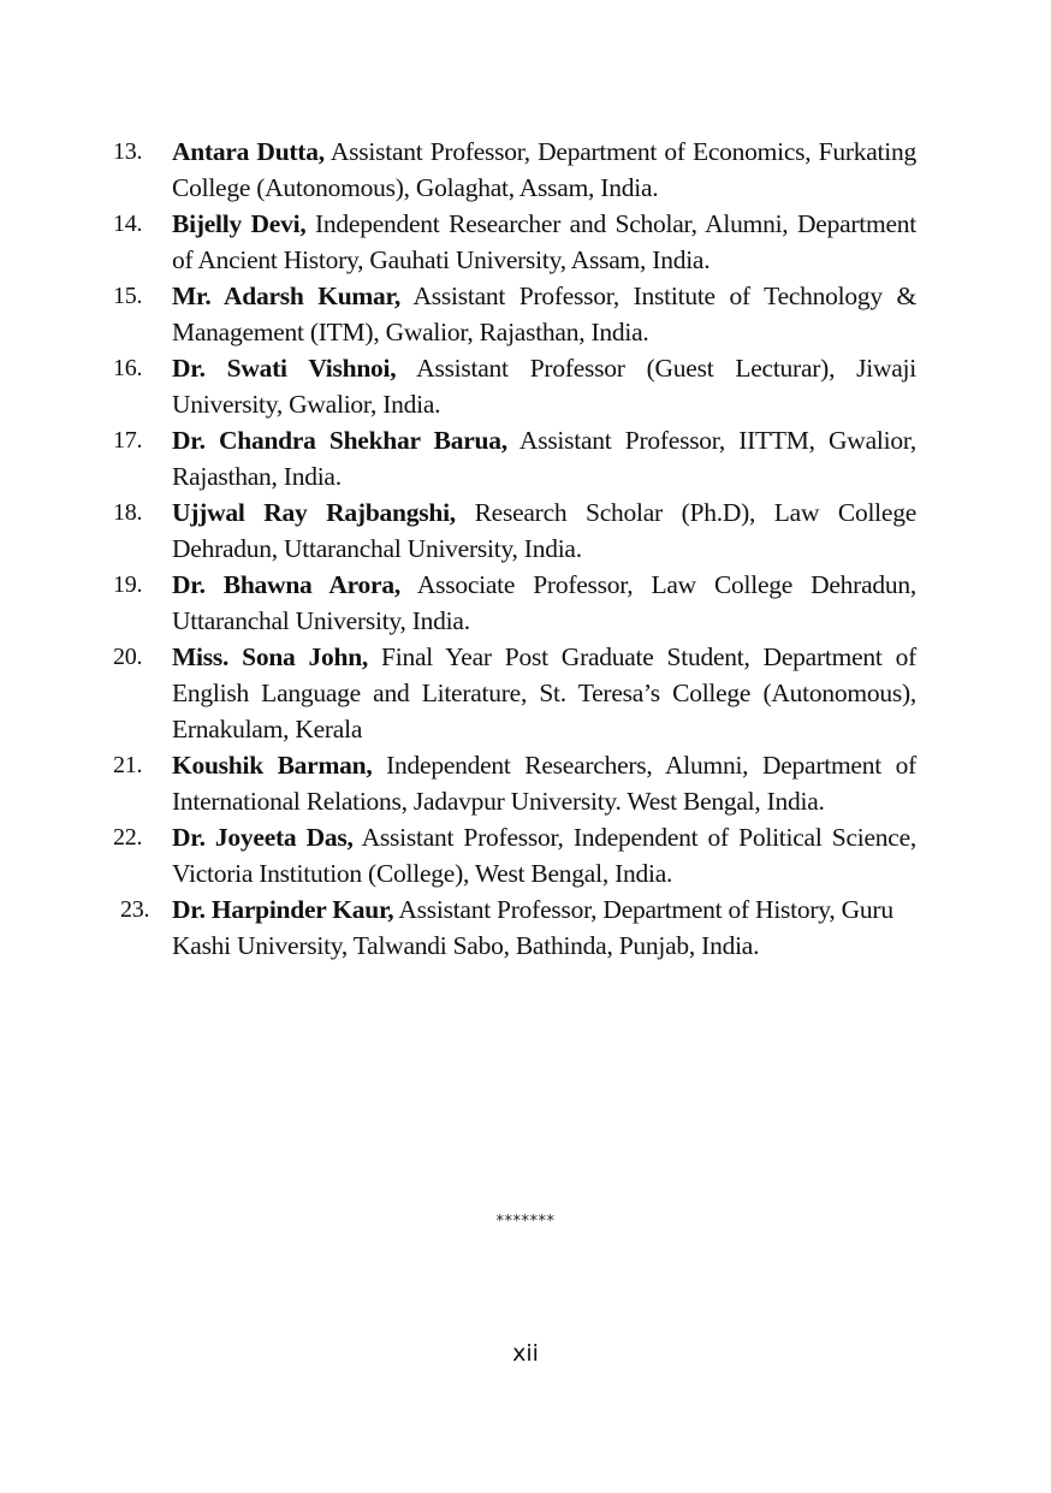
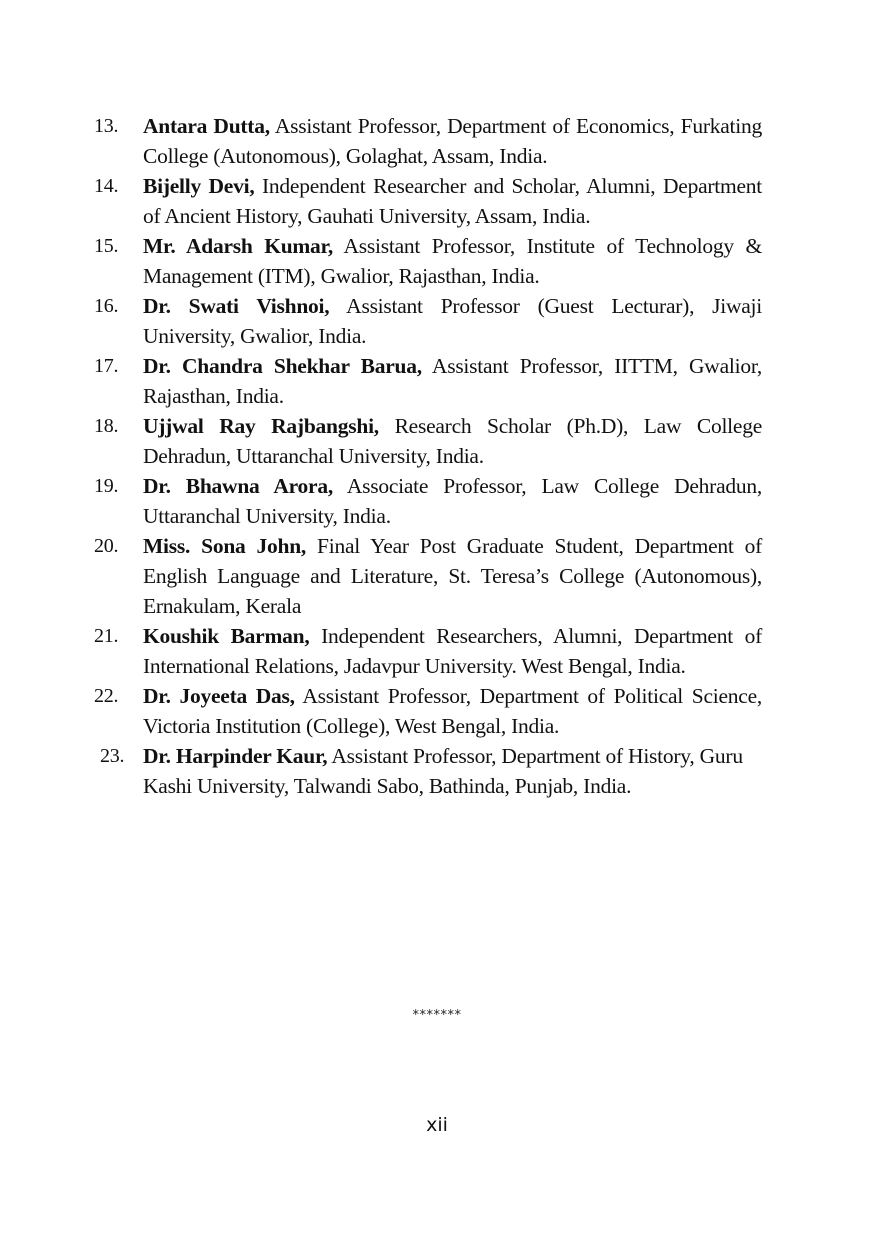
  13.
  Antara Dutta, Assistant Professor, Department of Economics, Furkating College (Autonomous), Golaghat, Assam, India.
  14.
  Bijelly Devi, Independent Researcher and Scholar, Alumni, Department of Ancient History, Gauhati University, Assam, India.
  15.
  Mr. Adarsh Kumar, Assistant Professor, Institute of Technology & Management (ITM), Gwalior, Rajasthan, India.
  16.
  Dr. Swati Vishnoi, Assistant Professor (Guest Lecturar), Jiwaji University, Gwalior, India.
  17.
  Dr. Chandra Shekhar Barua, Assistant Professor, IITTM, Gwalior, Rajasthan, India.
  18.
  Ujjwal Ray Rajbangshi, Research Scholar (Ph.D), Law College Dehradun, Uttaranchal University, India.
  19.
  Dr. Bhawna Arora, Associate Professor, Law College Dehradun, Uttaranchal University, India.
  20.
  Miss. Sona John, Final Year Post Graduate Student, Department of English Language and Literature, St. Teresa’s College (Autonomous), Ernakulam, Kerala
  21.
  Koushik Barman, Independent Researchers, Alumni, Department of International Relations, Jadavpur University. West Bengal, India.
  22.
- Dr. Joyeeta Das, Assistant Professor, Independent of Political Science, Victoria Institution (College), West Bengal, India.
+ Dr. Joyeeta Das, Assistant Professor, Department of Political Science, Victoria Institution (College), West Bengal, India.
  23.
  Dr. Harpinder Kaur, Assistant Professor, Department of History, Guru Kashi University, Talwandi Sabo, Bathinda, Punjab, India.
  *******
  xii
